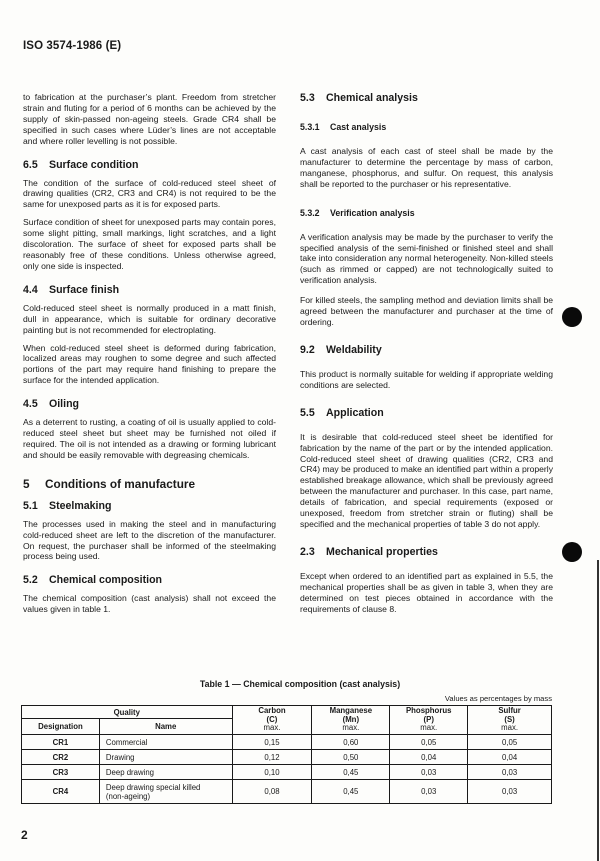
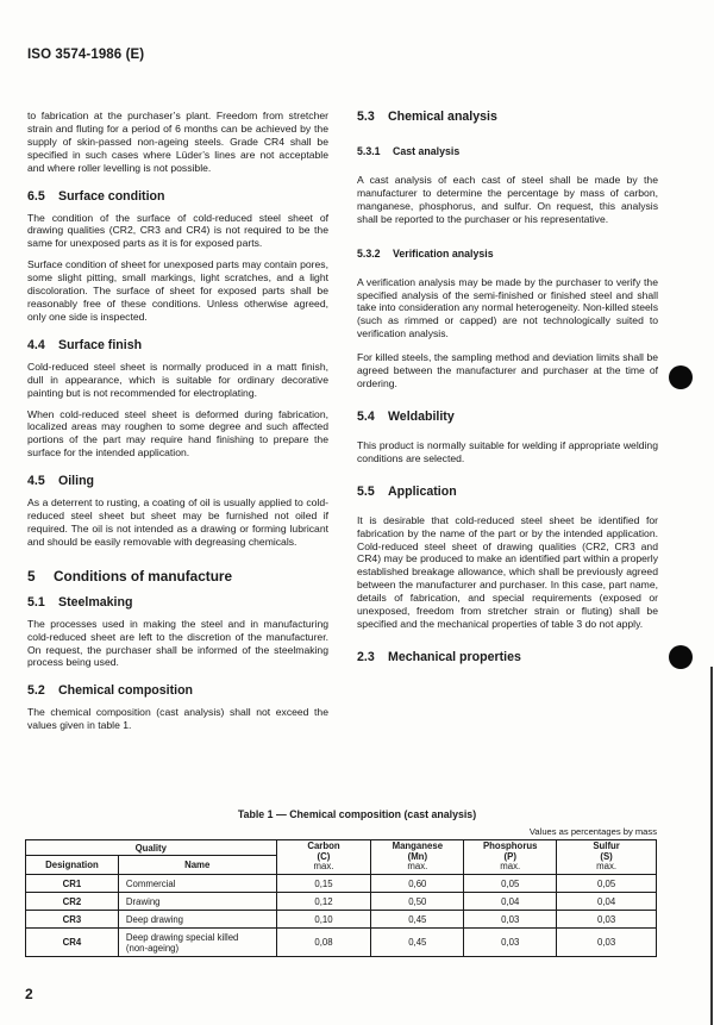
  ISO 3574-1986 (E)
  to fabrication at the purchaser’s plant. Freedom from stretcher strain and fluting for a period of 6 months can be achieved by the supply of skin-passed non-ageing steels. Grade CR4 shall be specified in such cases where Lüder’s lines are not acceptable and where roller levelling is not possible.
  6.5 Surface condition
  The condition of the surface of cold-reduced steel sheet of drawing qualities (CR2, CR3 and CR4) is not required to be the same for unexposed parts as it is for exposed parts.
  Surface condition of sheet for unexposed parts may contain pores, some slight pitting, small markings, light scratches, and a light discoloration. The surface of sheet for exposed parts shall be reasonably free of these conditions. Unless otherwise agreed, only one side is inspected.
  4.4 Surface finish
  Cold-reduced steel sheet is normally produced in a matt finish, dull in appearance, which is suitable for ordinary decorative painting but is not recommended for electroplating.
  When cold-reduced steel sheet is deformed during fabrication, localized areas may roughen to some degree and such affected portions of the part may require hand finishing to prepare the surface for the intended application.
  4.5 Oiling
  As a deterrent to rusting, a coating of oil is usually applied to cold-reduced steel sheet but sheet may be furnished not oiled if required. The oil is not intended as a drawing or forming lubricant and should be easily removable with degreasing chemicals.
  5 Conditions of manufacture
  5.1 Steelmaking
  The processes used in making the steel and in manufacturing cold-reduced sheet are left to the discretion of the manufacturer. On request, the purchaser shall be informed of the steelmaking process being used.
  5.2 Chemical composition
  The chemical composition (cast analysis) shall not exceed the values given in table 1.
  5.3 Chemical analysis
  5.3.1 Cast analysis
  A cast analysis of each cast of steel shall be made by the manufacturer to determine the percentage by mass of carbon, manganese, phosphorus, and sulfur. On request, this analysis shall be reported to the purchaser or his representative.
  5.3.2 Verification analysis
  A verification analysis may be made by the purchaser to verify the specified analysis of the semi-finished or finished steel and shall take into consideration any normal heterogeneity. Non-killed steels (such as rimmed or capped) are not technologically suited to verification analysis.
  For killed steels, the sampling method and deviation limits shall be agreed between the manufacturer and purchaser at the time of ordering.
- 9.2 Weldability
+ 5.4 Weldability
  This product is normally suitable for welding if appropriate welding conditions are selected.
  5.5 Application
  It is desirable that cold-reduced steel sheet be identified for fabrication by the name of the part or by the intended application. Cold-reduced steel sheet of drawing qualities (CR2, CR3 and CR4) may be produced to make an identified part within a properly established breakage allowance, which shall be previously agreed between the manufacturer and purchaser. In this case, part name, details of fabrication, and special requirements (exposed or unexposed, freedom from stretcher strain or fluting) shall be specified and the mechanical properties of table 3 do not apply.
  2.3 Mechanical properties
- Except when ordered to an identified part as explained in 5.5, the mechanical properties shall be as given in table 3, when they are determined on test pieces obtained in accordance with the requirements of clause 8.
  Table 1 — Chemical composition (cast analysis)
  Values as percentages by mass
  Quality	Carbon (C) max.	Manganese (Mn) max.	Phosphorus (P) max.	Sulfur (S) max.
  Designation	Name
  CR1	Commercial	0,15	0,60	0,05	0,05
  CR2	Drawing	0,12	0,50	0,04	0,04
  CR3	Deep drawing	0,10	0,45	0,03	0,03
  CR4	Deep drawing special killed (non-ageing)	0,08	0,45	0,03	0,03
  2
